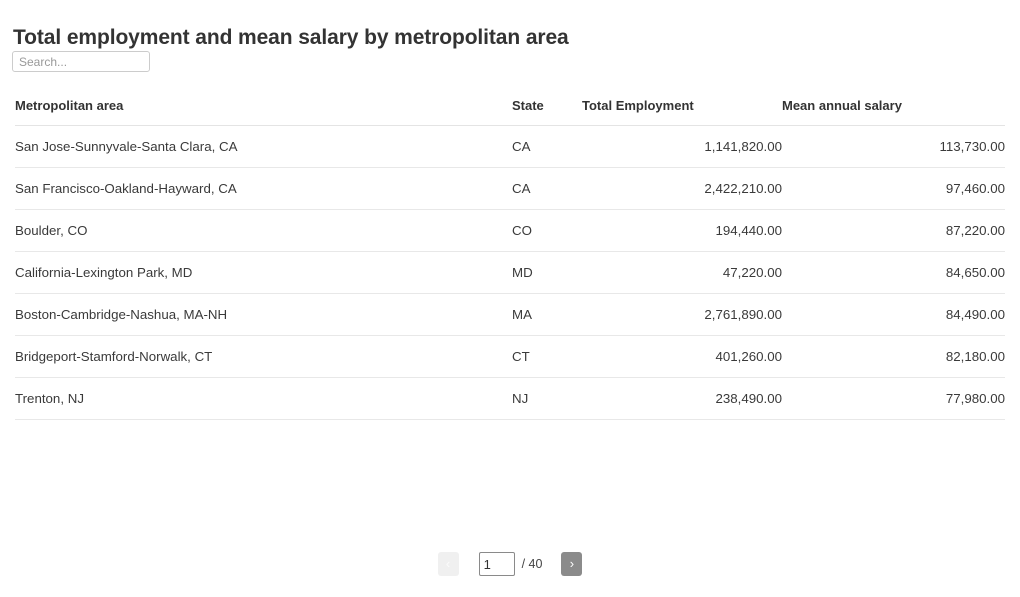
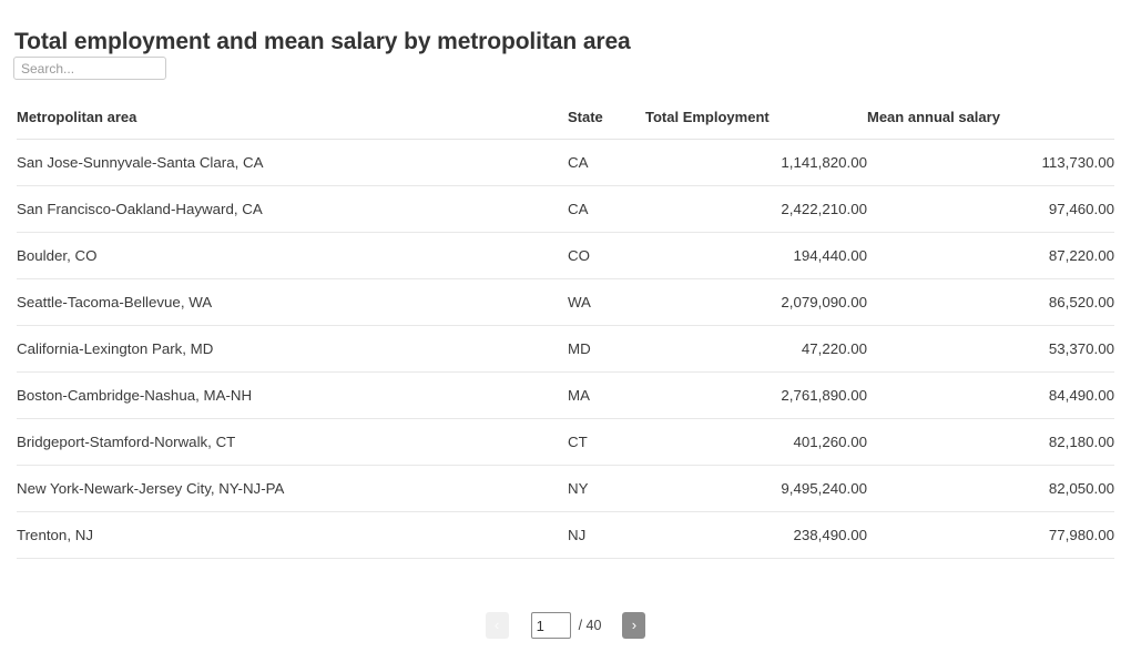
  Total employment and mean salary by metropolitan area
  Search...
  Metropolitan area	State	Total Employment	Mean annual salary
  San Jose-Sunnyvale-Santa Clara, CA	CA	1,141,820.00	113,730.00
  San Francisco-Oakland-Hayward, CA	CA	2,422,210.00	97,460.00
  Boulder, CO	CO	194,440.00	87,220.00
+ Seattle-Tacoma-Bellevue, WA	WA	2,079,090.00	86,520.00
- California-Lexington Park, MD	MD	47,220.00	84,650.00
+ California-Lexington Park, MD	MD	47,220.00	53,370.00
  Boston-Cambridge-Nashua, MA-NH	MA	2,761,890.00	84,490.00
  Bridgeport-Stamford-Norwalk, CT	CT	401,260.00	82,180.00
+ New York-Newark-Jersey City, NY-NJ-PA	NY	9,495,240.00	82,050.00
  Trenton, NJ	NJ	238,490.00	77,980.00
  1
  / 40
  ›
